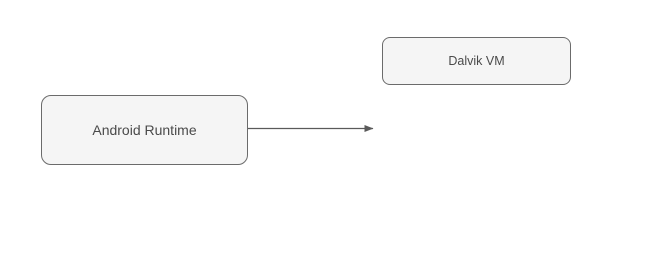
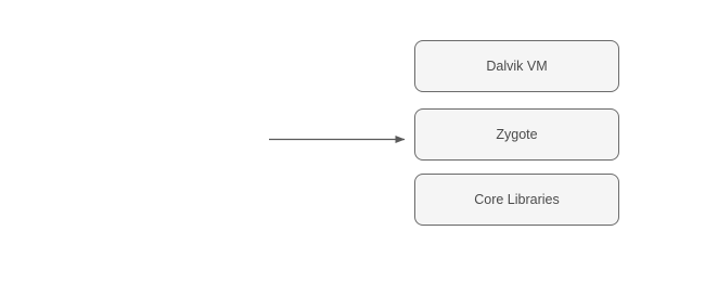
- Android Runtime
  Dalvik VM
+ Zygote
+ Core Libraries
